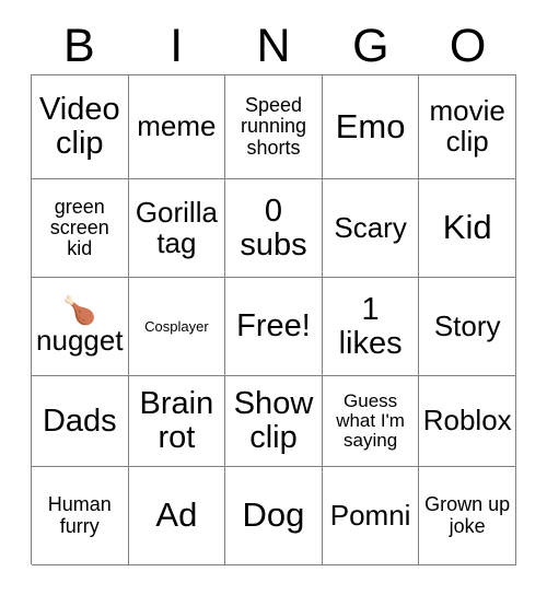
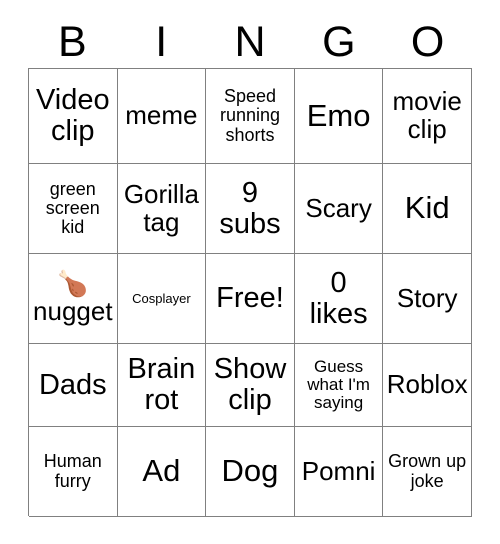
  B
  I
  N
  G
  O
  Video clip
  meme
  Speed running shorts
  Emo
  movie clip
  green screen kid
  Gorilla tag
- 0 subs
+ 9 subs
  Scary
  Kid
  🍗
  nugget
  Cosplayer
  Free!
- 1 likes
+ 0 likes
  Story
  Dads
  Brain rot
  Show clip
  Guess what I'm saying
  Roblox
  Human furry
  Ad
  Dog
  Pomni
  Grown up joke
